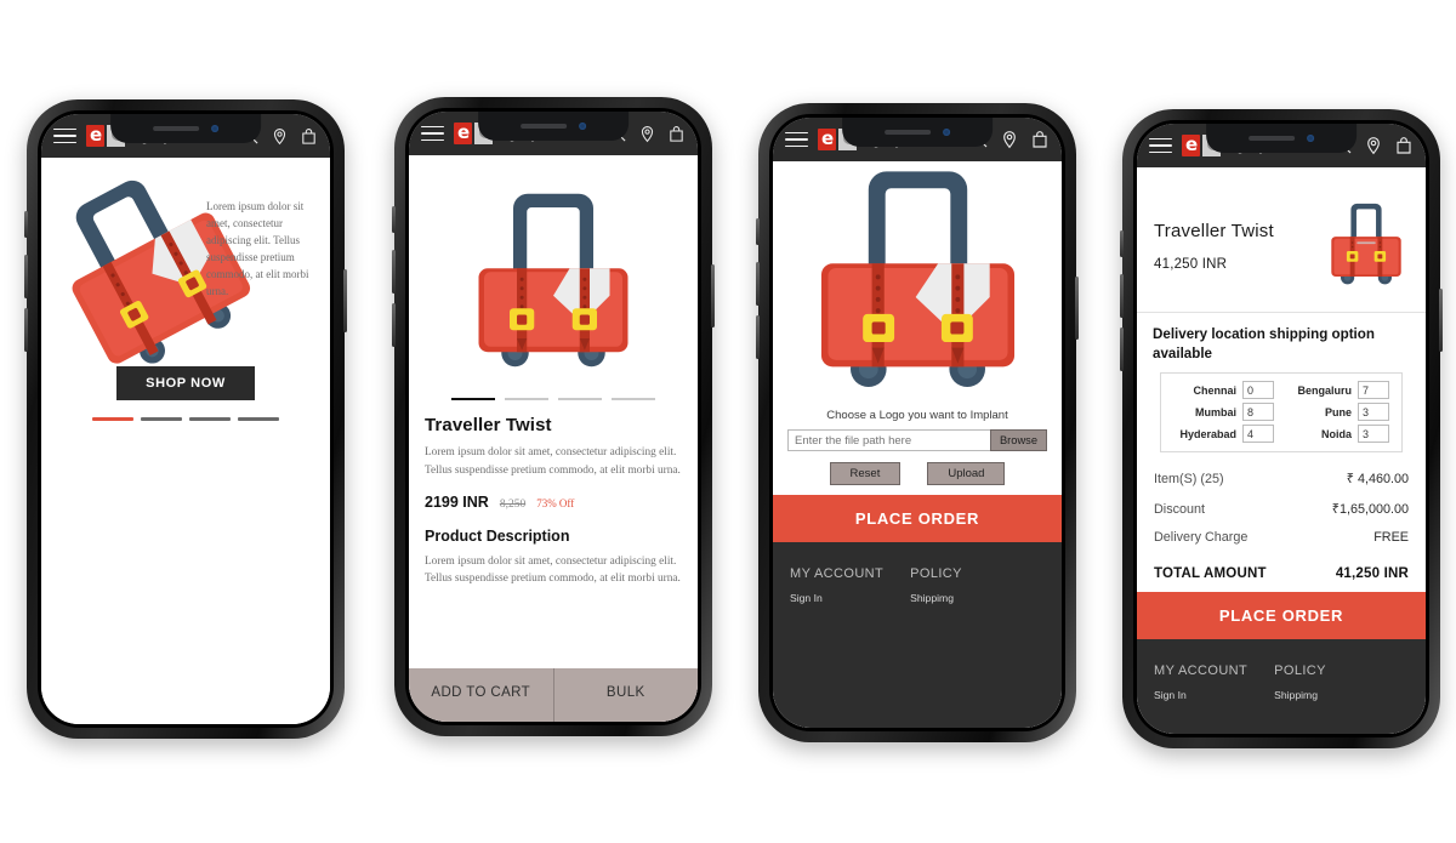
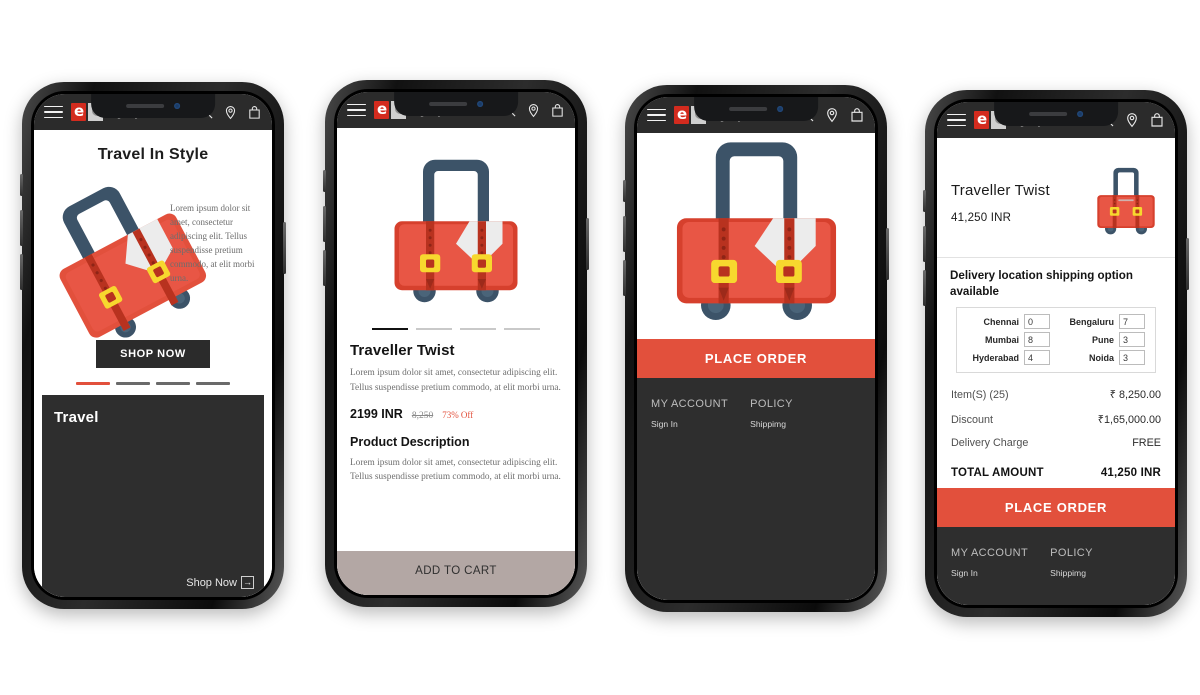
  e
+ Travel In Style
  Lorem ipsum dolor sit amet, consectetur adipiscing elit. Tellus suspendisse pretium commodo, at elit morbi urna.
  SHOP NOW
+ Travel
+ Shop Now
+ →
  e
  Traveller Twist
  Lorem ipsum dolor sit amet, consectetur adipiscing elit. Tellus suspendisse pretium commodo, at elit morbi urna.
  2199 INR
  8,250
  73% Off
  Product Description
  Lorem ipsum dolor sit amet, consectetur adipiscing elit. Tellus suspendisse pretium commodo, at elit morbi urna.
  ADD TO CART
- BULK
  e
- Choose a Logo you want to Implant
- Enter the file path here
- Browse
- Reset
- Upload
  PLACE ORDER
  MY ACCOUNT
  Sign In
  POLICY
  Shippimg
  e
  Traveller Twist
  41,250 INR
  Delivery location shipping option available
  Chennai
  0
  Bengaluru
  7
  Mumbai
  8
  Pune
  3
  Hyderabad
  4
  Noida
  3
  Item(S) (25)
- ₹ 4,460.00
+ ₹ 8,250.00
  Discount
  ₹1,65,000.00
  Delivery Charge
  FREE
  TOTAL AMOUNT
  41,250 INR
  PLACE ORDER
  MY ACCOUNT
  Sign In
  POLICY
  Shippimg
